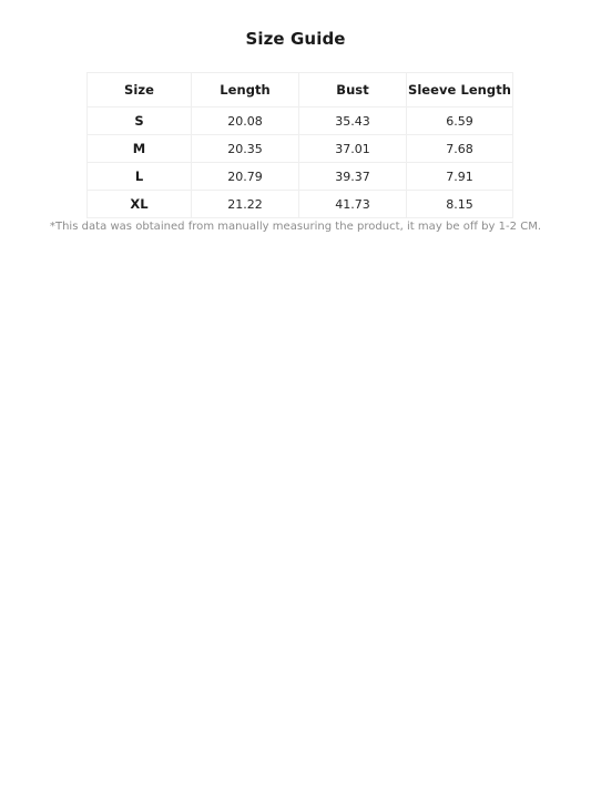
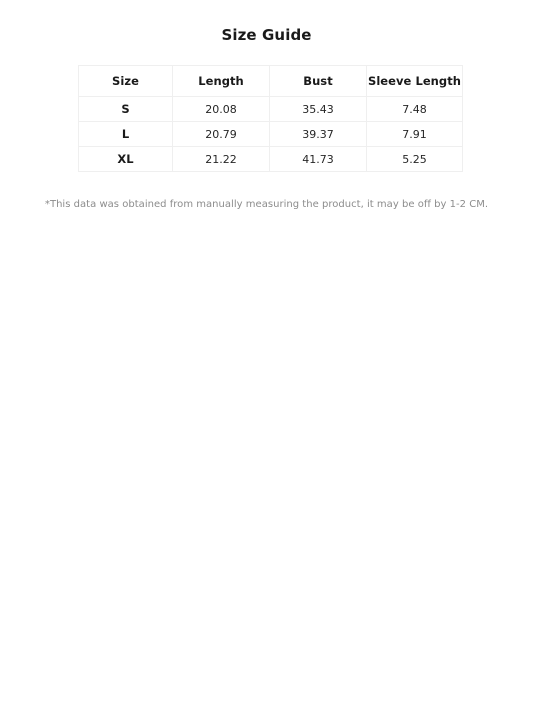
  Size Guide
  Size	Length	Bust	Sleeve Length
- S	20.08	35.43	6.59
+ S	20.08	35.43	7.48
- M	20.35	37.01	7.68
  L	20.79	39.37	7.91
- XL	21.22	41.73	8.15
+ XL	21.22	41.73	5.25
  *This data was obtained from manually measuring the product, it may be off by 1-2 CM.
